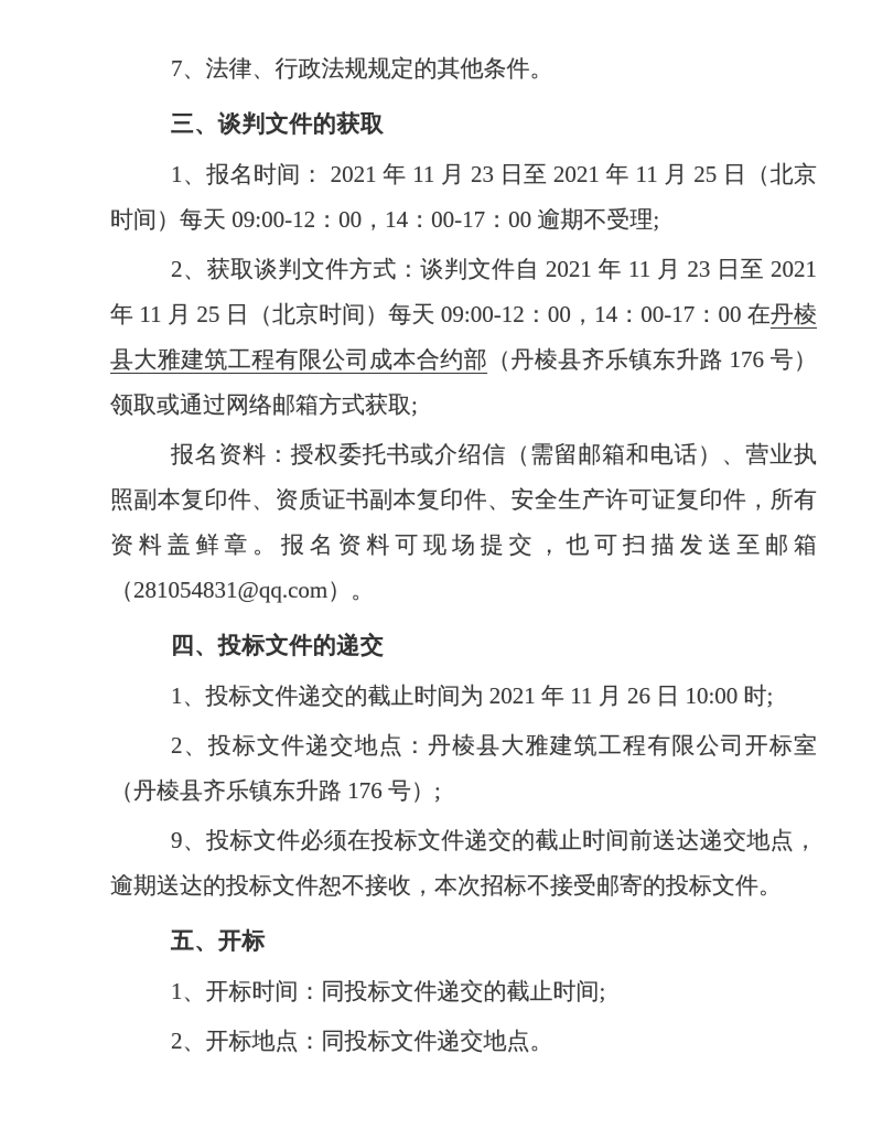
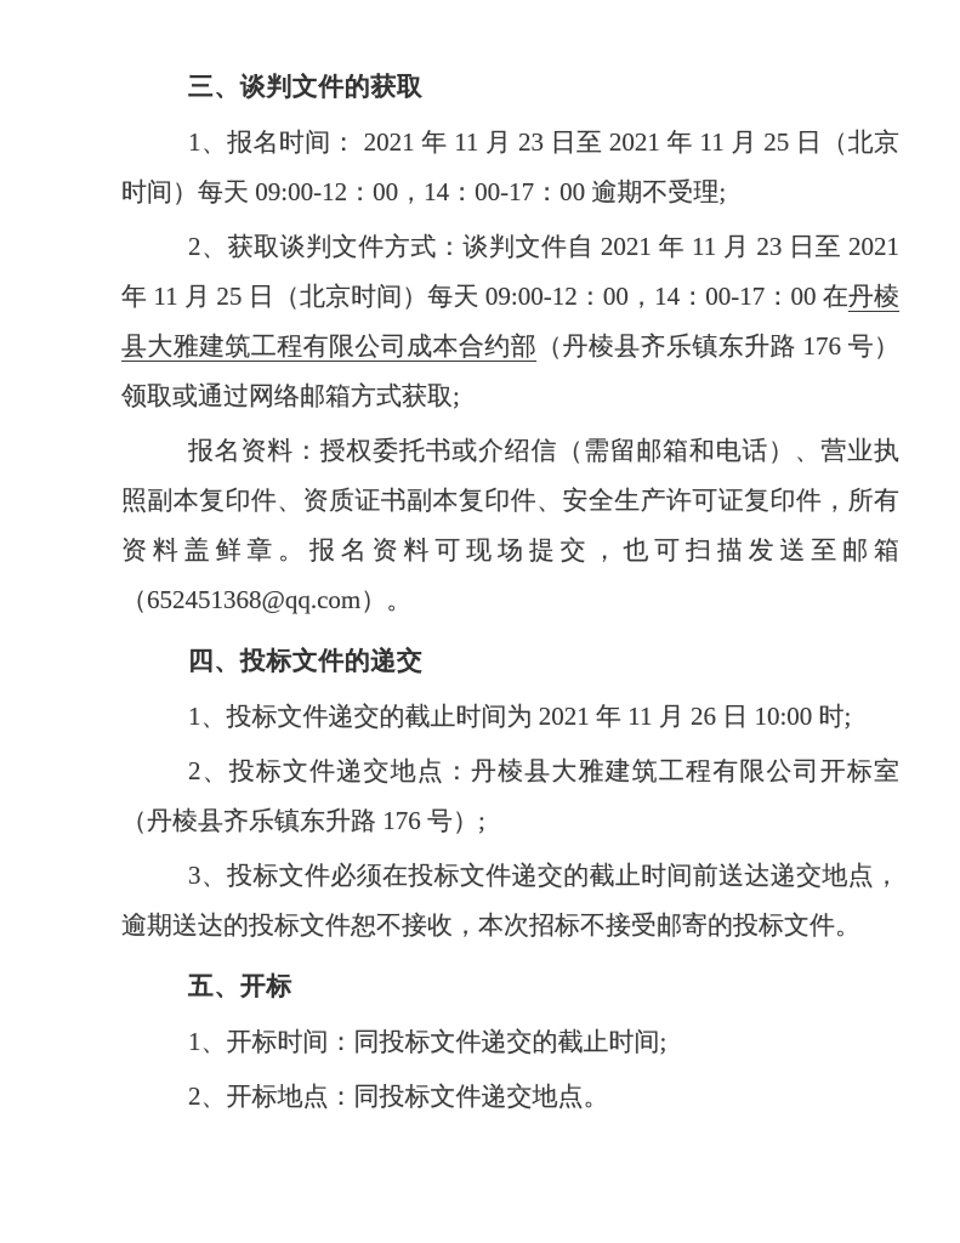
- 7、法律、行政法规规定的其他条件。
  三、谈判文件的获取
  1、报名时间： 2021 年 11 月 23 日至 2021 年 11 月 25 日（北京时间）每天 09:00-12：00，14：00-17：00 逾期不受理;
  2、获取谈判文件方式：谈判文件自 2021 年 11 月 23 日至 2021 年 11 月 25 日（北京时间）每天 09:00-12：00，14：00-17：00 在丹棱县大雅建筑工程有限公司成本合约部（丹棱县齐乐镇东升路 176 号）领取或通过网络邮箱方式获取;
- 报名资料：授权委托书或介绍信（需留邮箱和电话）、营业执照副本复印件、资质证书副本复印件、安全生产许可证复印件，所有资料盖鲜章。报名资料可现场提交，也可扫描发送至邮箱（281054831@qq.com）。
+ 报名资料：授权委托书或介绍信（需留邮箱和电话）、营业执照副本复印件、资质证书副本复印件、安全生产许可证复印件，所有资料盖鲜章。报名资料可现场提交，也可扫描发送至邮箱（652451368@qq.com）。
  四、投标文件的递交
  1、投标文件递交的截止时间为 2021 年 11 月 26 日 10:00 时;
  2、投标文件递交地点：丹棱县大雅建筑工程有限公司开标室（丹棱县齐乐镇东升路 176 号）;
- 9、投标文件必须在投标文件递交的截止时间前送达递交地点，逾期送达的投标文件恕不接收，本次招标不接受邮寄的投标文件。
+ 3、投标文件必须在投标文件递交的截止时间前送达递交地点，逾期送达的投标文件恕不接收，本次招标不接受邮寄的投标文件。
  五、开标
  1、开标时间：同投标文件递交的截止时间;
  2、开标地点：同投标文件递交地点。
